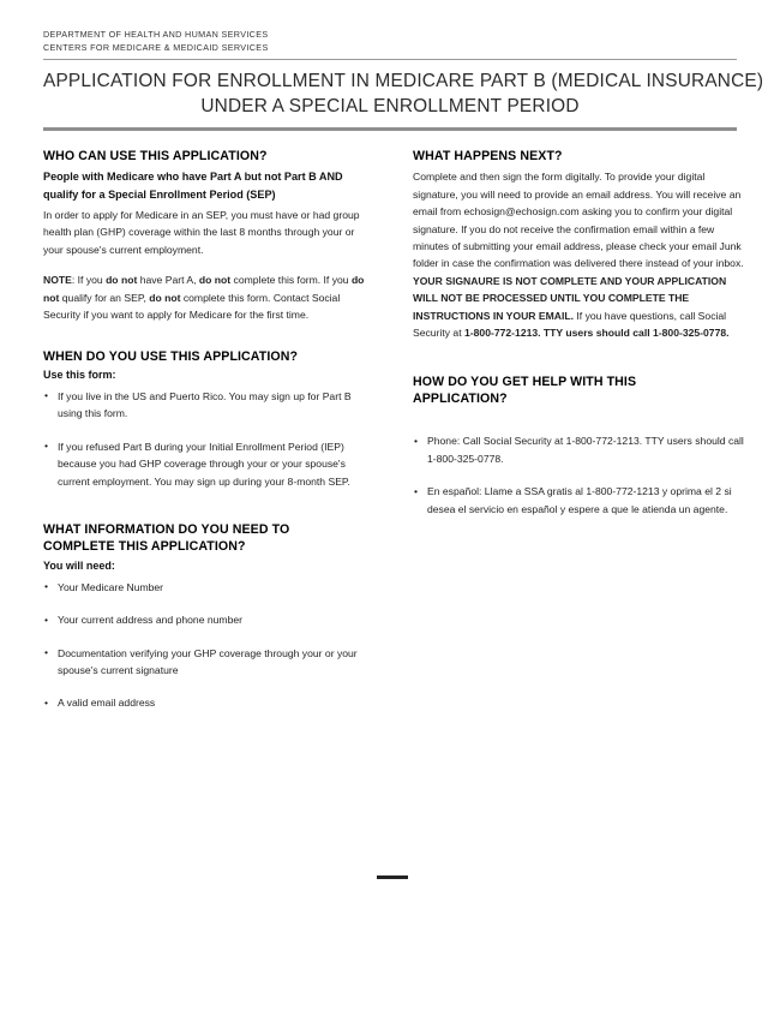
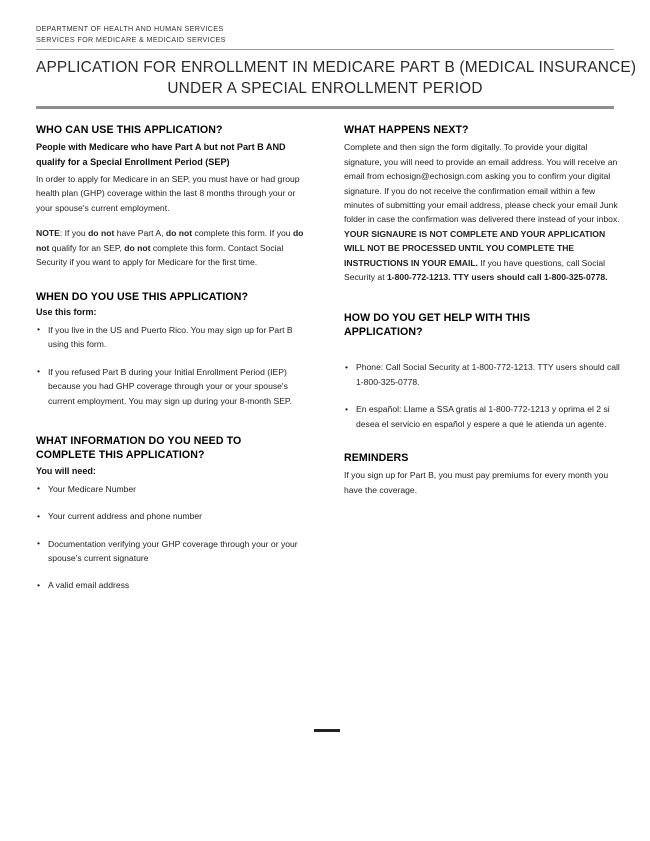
  DEPARTMENT OF HEALTH AND HUMAN SERVICES
- CENTERS FOR MEDICARE & MEDICAID SERVICES
+ SERVICES FOR MEDICARE & MEDICAID SERVICES
  APPLICATION FOR ENROLLMENT IN MEDICARE PART B (MEDICAL INSURANCE)
  UNDER A SPECIAL ENROLLMENT PERIOD
  WHO CAN USE THIS APPLICATION?
  People with Medicare who have Part A but not Part B AND qualify for a Special Enrollment Period (SEP)
  In order to apply for Medicare in an SEP, you must have or had group health plan (GHP) coverage within the last 8 months through your or your spouse's current employment.
  NOTE: If you do not have Part A, do not complete this form. If you do not qualify for an SEP, do not complete this form. Contact Social Security if you want to apply for Medicare for the first time.
  WHEN DO YOU USE THIS APPLICATION?
  Use this form:
  If you live in the US and Puerto Rico. You may sign up for Part B using this form.
  If you refused Part B during your Initial Enrollment Period (IEP) because you had GHP coverage through your or your spouse's current employment. You may sign up during your 8-month SEP.
  WHAT INFORMATION DO YOU NEED TO
  COMPLETE THIS APPLICATION?
  You will need:
  Your Medicare Number
  Your current address and phone number
  Documentation verifying your GHP coverage through your or your spouse's current signature
  A valid email address
  WHAT HAPPENS NEXT?
  Complete and then sign the form digitally. To provide your digital signature, you will need to provide an email address. You will receive an email from echosign@echosign.com asking you to confirm your digital signature. If you do not receive the confirmation email within a few minutes of submitting your email address, please check your email Junk folder in case the confirmation was delivered there instead of your inbox. YOUR SIGNAURE IS NOT COMPLETE AND YOUR APPLICATION WILL NOT BE PROCESSED UNTIL YOU COMPLETE THE INSTRUCTIONS IN YOUR EMAIL. If you have questions, call Social Security at 1-800-772-1213. TTY users should call 1-800-325-0778.
  HOW DO YOU GET HELP WITH THIS
  APPLICATION?
  Phone: Call Social Security at 1-800-772-1213. TTY users should call 1-800-325-0778.
  En español: Llame a SSA gratis al 1-800-772-1213 y oprima el 2 si desea el servicio en español y espere a que le atienda un agente.
+ REMINDERS
+ If you sign up for Part B, you must pay premiums for every month you have the coverage.
